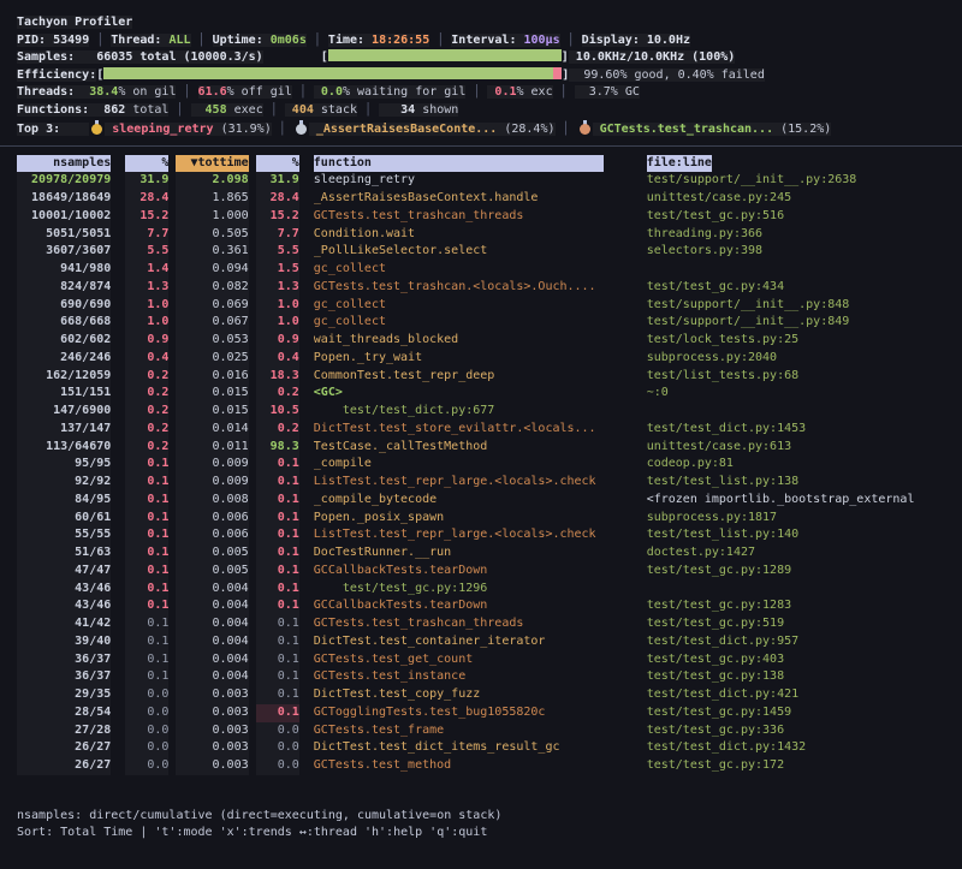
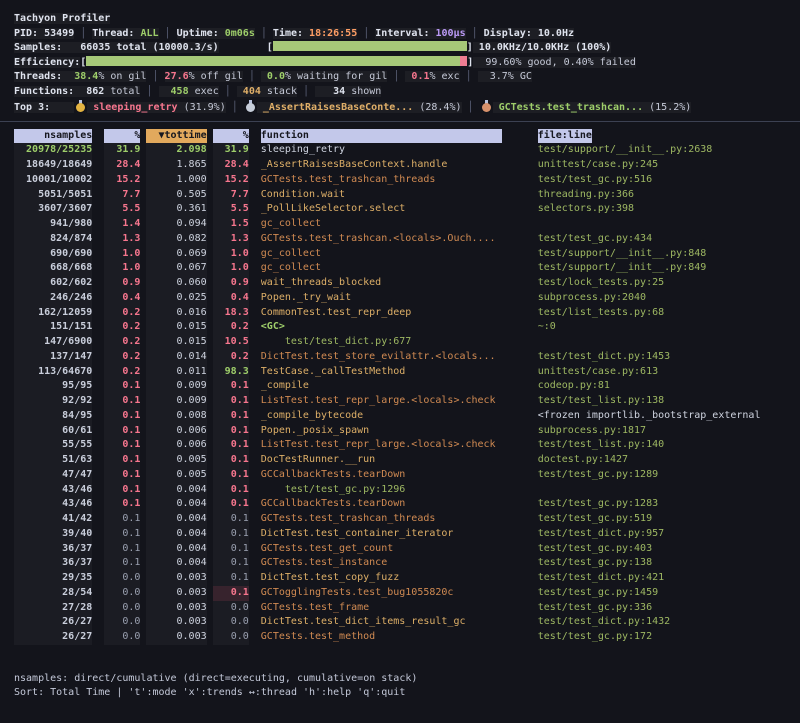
  Tachyon Profiler
  PID: 53499 │ Thread: ALL │ Uptime: 0m06s │ Time: 18:26:55 │ Interval: 100µs │ Display: 10.0Hz
  Samples: 66035 total (10000.3/s) [ ] 10.0KHz/10.0KHz (100%)
  Efficiency:[ ] 99.60% good, 0.40% failed
- Threads: 38.4% on gil │ 61.6% off gil │ 0.0% waiting for gil │ 0.1% exc │ 3.7% GC
+ Threads: 38.4% on gil │ 27.6% off gil │ 0.0% waiting for gil │ 0.1% exc │ 3.7% GC
  Functions: 862 total │ 458 exec │ 404 stack │ 34 shown
  Top 3: sleeping_retry (31.9%) │ _AssertRaisesBaseConte... (28.4%) │ GCTests.test_trashcan... (15.2%)
  nsamples
  %
  ▼tottime
  %
  function
  file:line
- 20978/20979
+ 20978/25235
  31.9
  2.098
  31.9
  sleeping_retry
  test/support/__init__.py:2638
  18649/18649
  28.4
  1.865
  28.4
  _AssertRaisesBaseContext.handle
  unittest/case.py:245
  10001/10002
  15.2
  1.000
  15.2
  GCTests.test_trashcan_threads
  test/test_gc.py:516
  5051/5051
  7.7
  0.505
  7.7
  Condition.wait
  threading.py:366
  3607/3607
  5.5
  0.361
  5.5
  _PollLikeSelector.select
  selectors.py:398
  941/980
  1.4
  0.094
  1.5
  gc_collect
  824/874
  1.3
  0.082
  1.3
  GCTests.test_trashcan.<locals>.Ouch....
  test/test_gc.py:434
  690/690
  1.0
  0.069
  1.0
  gc_collect
  test/support/__init__.py:848
  668/668
  1.0
  0.067
  1.0
  gc_collect
  test/support/__init__.py:849
  602/602
  0.9
- 0.053
+ 0.060
  0.9
  wait_threads_blocked
  test/lock_tests.py:25
  246/246
  0.4
  0.025
  0.4
  Popen._try_wait
  subprocess.py:2040
  162/12059
  0.2
  0.016
  18.3
  CommonTest.test_repr_deep
  test/list_tests.py:68
  151/151
  0.2
  0.015
  0.2
  <GC>
  ~:0
  147/6900
  0.2
  0.015
  10.5
  test/test_dict.py:677
  137/147
  0.2
  0.014
  0.2
  DictTest.test_store_evilattr.<locals...
  test/test_dict.py:1453
  113/64670
  0.2
  0.011
  98.3
  TestCase._callTestMethod
  unittest/case.py:613
  95/95
  0.1
  0.009
  0.1
  _compile
  codeop.py:81
  92/92
  0.1
  0.009
  0.1
  ListTest.test_repr_large.<locals>.check
  test/test_list.py:138
  84/95
  0.1
  0.008
  0.1
  _compile_bytecode
  <frozen importlib._bootstrap_external
  60/61
  0.1
  0.006
  0.1
  Popen._posix_spawn
  subprocess.py:1817
  55/55
  0.1
  0.006
  0.1
  ListTest.test_repr_large.<locals>.check
  test/test_list.py:140
  51/63
  0.1
  0.005
  0.1
  DocTestRunner.__run
  doctest.py:1427
  47/47
  0.1
  0.005
  0.1
  GCCallbackTests.tearDown
  test/test_gc.py:1289
  43/46
  0.1
  0.004
  0.1
  test/test_gc.py:1296
  43/46
  0.1
  0.004
  0.1
  GCCallbackTests.tearDown
  test/test_gc.py:1283
  41/42
  0.1
  0.004
  0.1
  GCTests.test_trashcan_threads
  test/test_gc.py:519
  39/40
  0.1
  0.004
  0.1
  DictTest.test_container_iterator
  test/test_dict.py:957
  36/37
  0.1
  0.004
  0.1
  GCTests.test_get_count
  test/test_gc.py:403
  36/37
  0.1
  0.004
  0.1
  GCTests.test_instance
  test/test_gc.py:138
  29/35
  0.0
  0.003
  0.1
  DictTest.test_copy_fuzz
  test/test_dict.py:421
  28/54
  0.0
  0.003
  0.1
  GCTogglingTests.test_bug1055820c
  test/test_gc.py:1459
  27/28
  0.0
  0.003
  0.0
  GCTests.test_frame
  test/test_gc.py:336
  26/27
  0.0
  0.003
  0.0
  DictTest.test_dict_items_result_gc
  test/test_dict.py:1432
  26/27
  0.0
  0.003
  0.0
  GCTests.test_method
  test/test_gc.py:172
  nsamples: direct/cumulative (direct=executing, cumulative=on stack)
  Sort: Total Time | 't':mode 'x':trends ↔:thread 'h':help 'q':quit
